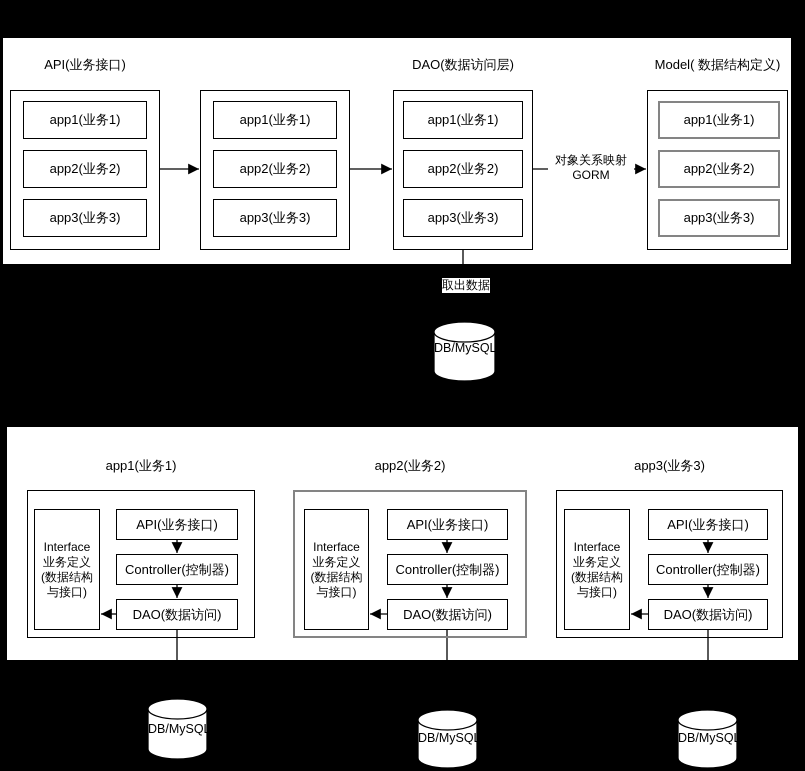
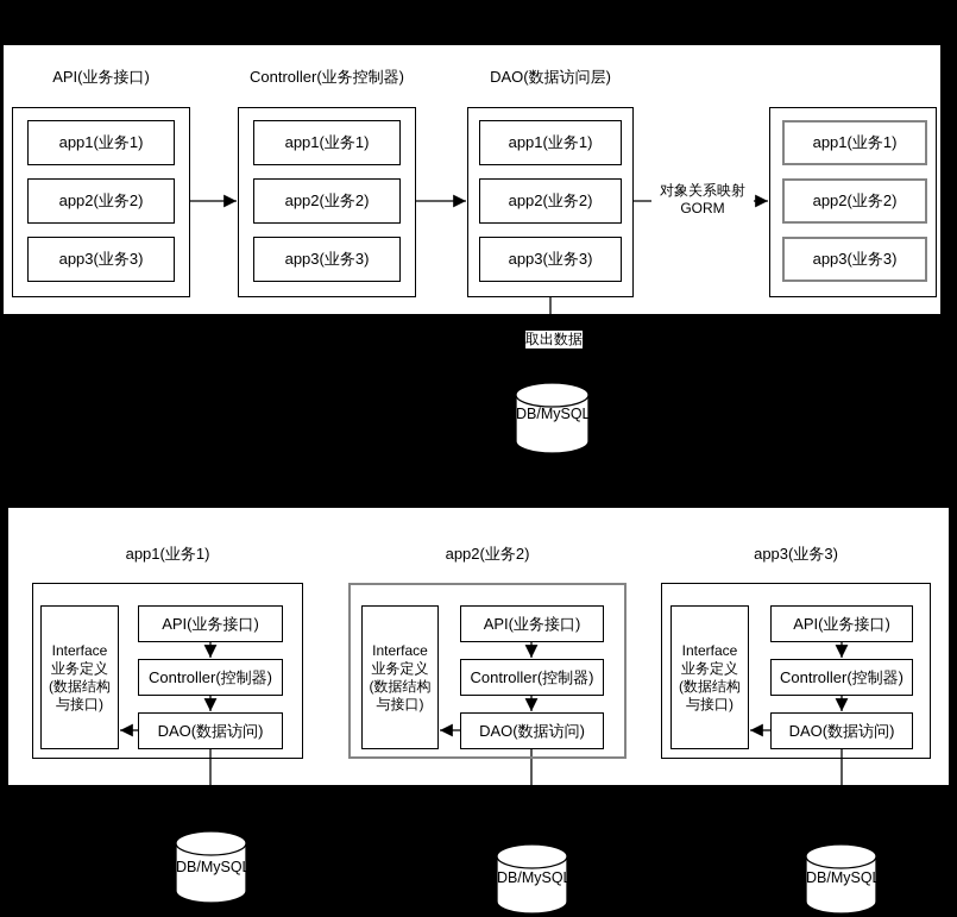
  API(业务接口)
  app1(业务1)
  app2(业务2)
  app3(业务3)
+ Controller(业务控制器)
  app1(业务1)
  app2(业务2)
  app3(业务3)
  DAO(数据访问层)
  app1(业务1)
  app2(业务2)
  app3(业务3)
  对象关系映射
  GORM
- Model( 数据结构定义)
  app1(业务1)
  app2(业务2)
  app3(业务3)
  取出数据
  DB/MySQL
  app1(业务1)
  Interface
  业务定义
  (数据结构
  与接口)
  API(业务接口)
  Controller(控制器)
  DAO(数据访问)
  DB/MySQL
  app2(业务2)
  Interface
  业务定义
  (数据结构
  与接口)
  API(业务接口)
  Controller(控制器)
  DAO(数据访问)
  DB/MySQL
  app3(业务3)
  Interface
  业务定义
  (数据结构
  与接口)
  API(业务接口)
  Controller(控制器)
  DAO(数据访问)
  DB/MySQL
